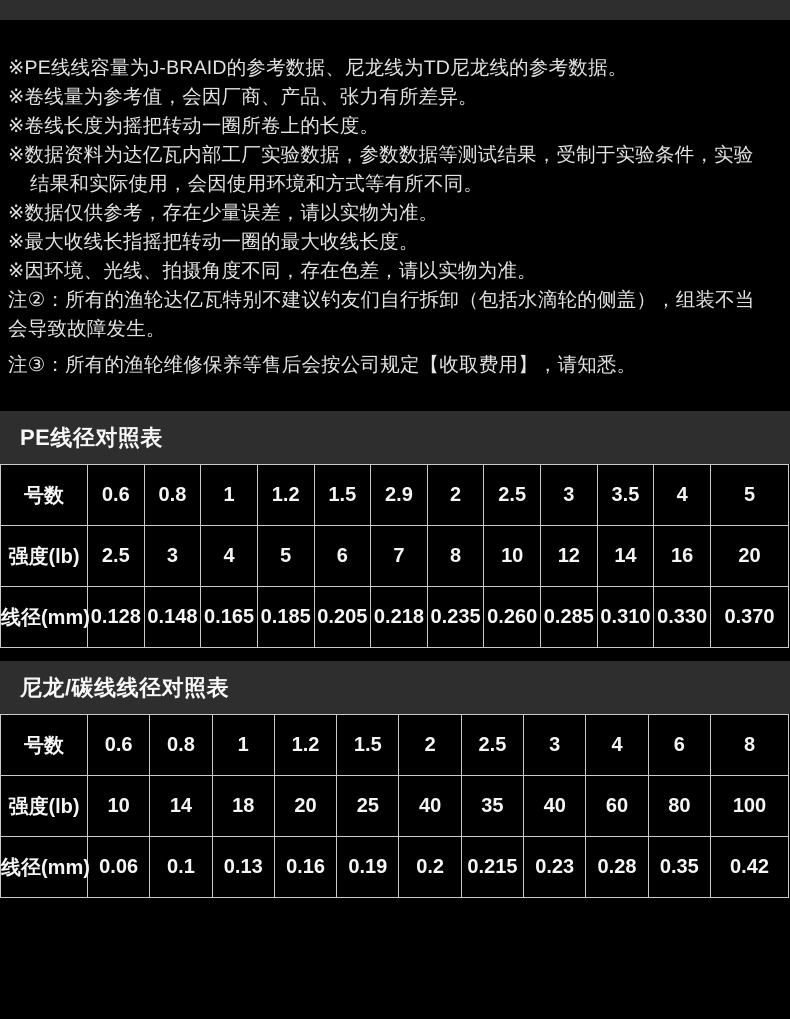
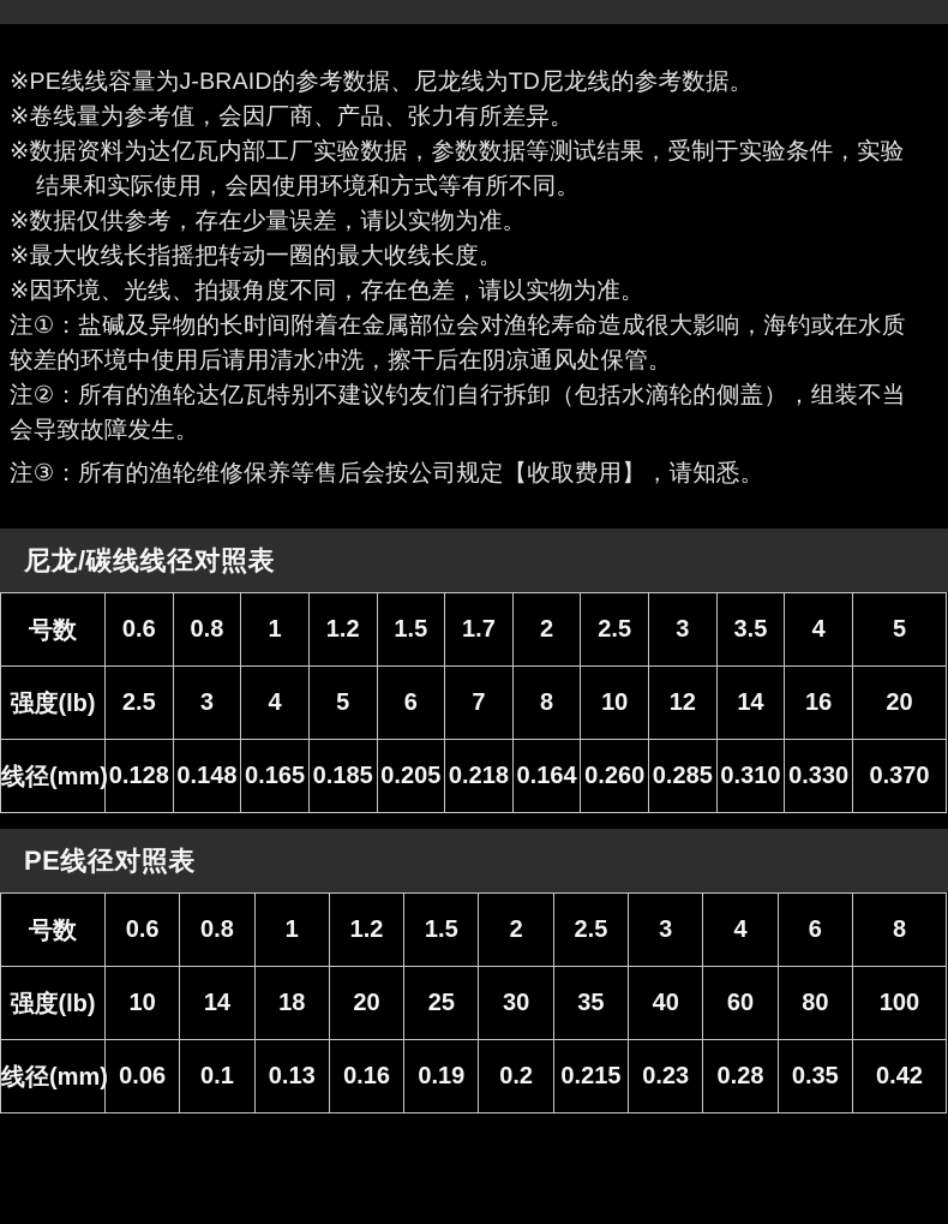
  ※PE线线容量为J-BRAID的参考数据、尼龙线为TD尼龙线的参考数据。
  ※卷线量为参考值，会因厂商、产品、张力有所差异。
- ※卷线长度为摇把转动一圈所卷上的长度。
  ※数据资料为达亿瓦内部工厂实验数据，参数数据等测试结果，受制于实验条件，实验
  结果和实际使用，会因使用环境和方式等有所不同。
  ※数据仅供参考，存在少量误差，请以实物为准。
  ※最大收线长指摇把转动一圈的最大收线长度。
  ※因环境、光线、拍摄角度不同，存在色差，请以实物为准。
+ 注①：盐碱及异物的长时间附着在金属部位会对渔轮寿命造成很大影响，海钓或在水质
+ 较差的环境中使用后请用清水冲洗，擦干后在阴凉通风处保管。
  注②：所有的渔轮达亿瓦特别不建议钓友们自行拆卸（包括水滴轮的侧盖），组装不当
  会导致故障发生。
  注③：所有的渔轮维修保养等售后会按公司规定【收取费用】，请知悉。
- PE线径对照表
+ 尼龙/碳线线径对照表
- 号数	0.6	0.8	1	1.2	1.5	2.9	2	2.5	3	3.5	4	5
+ 号数	0.6	0.8	1	1.2	1.5	1.7	2	2.5	3	3.5	4	5
  强度(lb)	2.5	3	4	5	6	7	8	10	12	14	16	20
- 线径(mm)	0.128	0.148	0.165	0.185	0.205	0.218	0.235	0.260	0.285	0.310	0.330	0.370
+ 线径(mm)	0.128	0.148	0.165	0.185	0.205	0.218	0.164	0.260	0.285	0.310	0.330	0.370
- 尼龙/碳线线径对照表
+ PE线径对照表
  号数	0.6	0.8	1	1.2	1.5	2	2.5	3	4	6	8
- 强度(lb)	10	14	18	20	25	40	35	40	60	80	100
+ 强度(lb)	10	14	18	20	25	30	35	40	60	80	100
  线径(mm)	0.06	0.1	0.13	0.16	0.19	0.2	0.215	0.23	0.28	0.35	0.42
